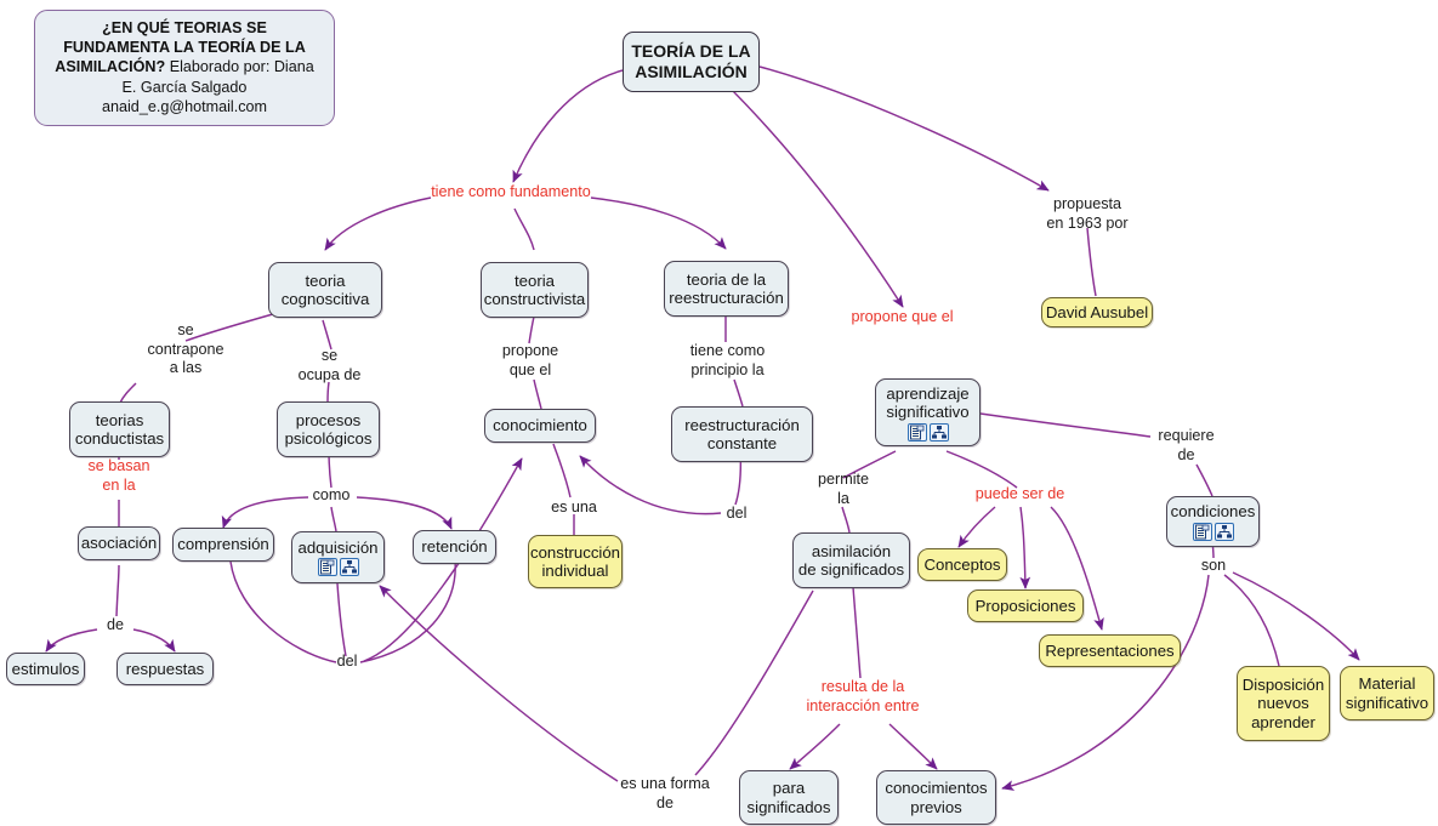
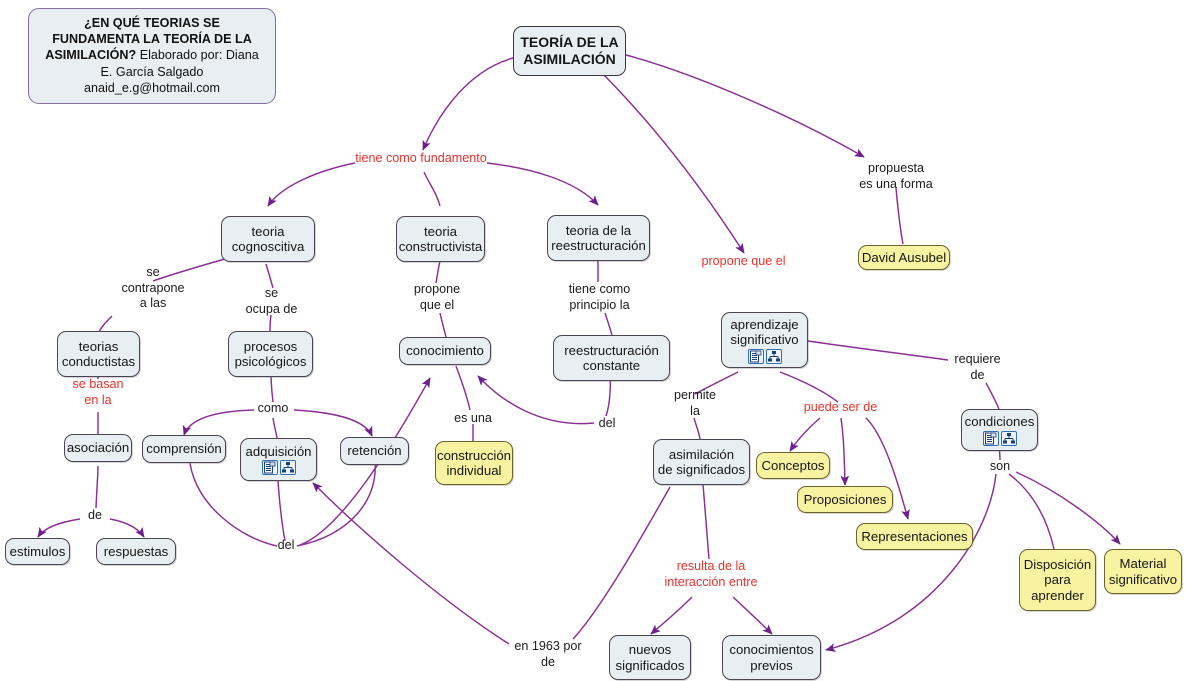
  ¿EN QUÉ TEORIAS SE FUNDAMENTA LA TEORÍA DE LA ASIMILACIÓN? Elaborado por: Diana E. García Salgado anaid_e.g@hotmail.com
  TEORÍA DE LA
  ASIMILACIÓN
  teoria
  cognoscitiva
  teoria
  constructivista
  teoria de la
  reestructuración
  David Ausubel
  teorias
  conductistas
  procesos
  psicológicos
  conocimiento
  reestructuración
  constante
  aprendizaje
  significativo
  asociación
  comprensión
  adquisición
  retención
  construcción
  individual
  asimilación
  de significados
  condiciones
  Conceptos
  Proposiciones
  Representaciones
  estimulos
  respuestas
- para
+ nuevos
  significados
  conocimientos
  previos
  Disposición
- nuevos
+ para
  aprender
  Material
  significativo
  tiene como fundamento
  propuesta
- en 1963 por
+ es una forma
  propone que el
  se
  contrapone
  a las
  se
  ocupa de
  se basan
  en la
  como
  de
  propone
  que el
  es una
  tiene como
  principio la
  del
  del
  permite
  la
  puede ser de
  requiere
  de
  son
  resulta de la
  interacción entre
- es una forma
+ en 1963 por
  de
